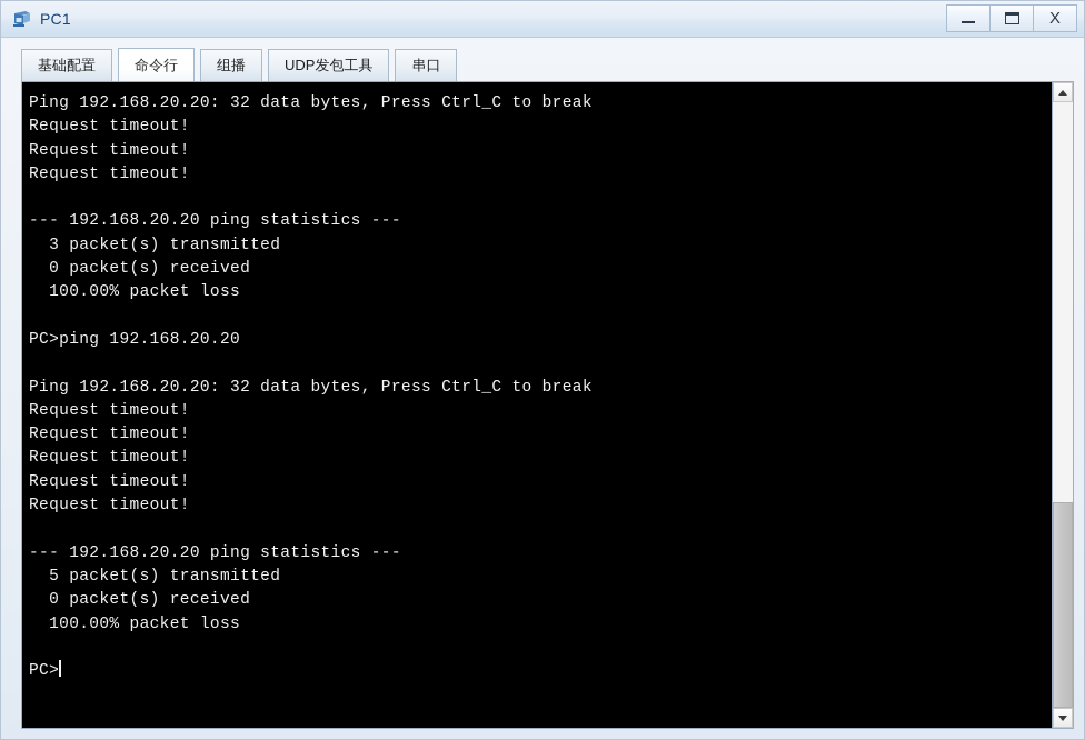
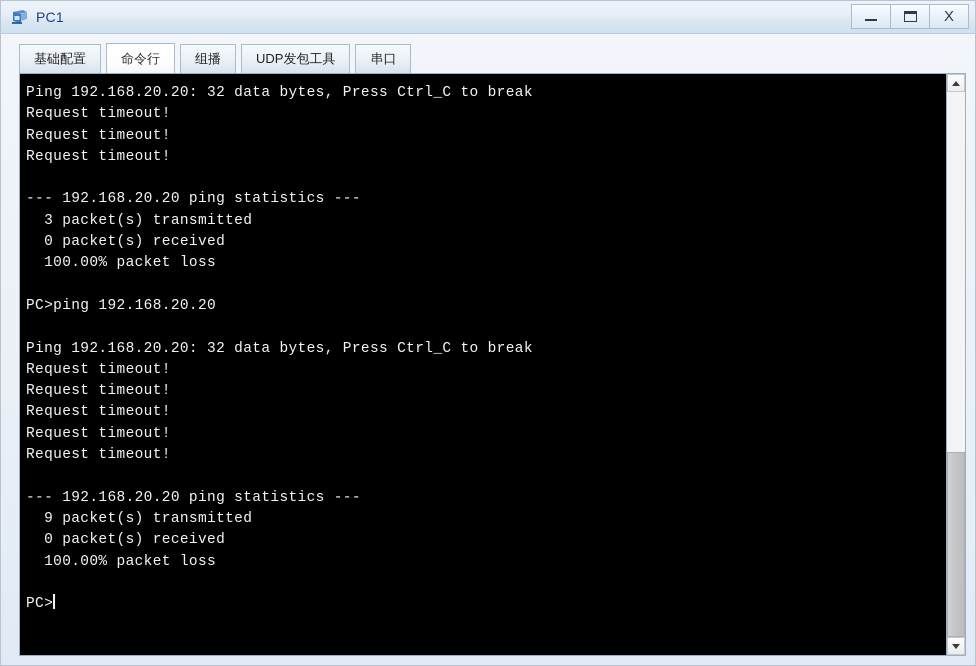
  PC1
  X
  基础配置
  命令行
  组播
  UDP发包工具
  串口
  Ping 192.168.20.20: 32 data bytes, Press Ctrl_C to break
  Request timeout!
  Request timeout!
  Request timeout!
  --- 192.168.20.20 ping statistics ---
  3 packet(s) transmitted
  0 packet(s) received
  100.00% packet loss
  PC>ping 192.168.20.20
  Ping 192.168.20.20: 32 data bytes, Press Ctrl_C to break
  Request timeout!
  Request timeout!
  Request timeout!
  Request timeout!
  Request timeout!
  --- 192.168.20.20 ping statistics ---
- 5 packet(s) transmitted
+ 9 packet(s) transmitted
  0 packet(s) received
  100.00% packet loss
  PC>
